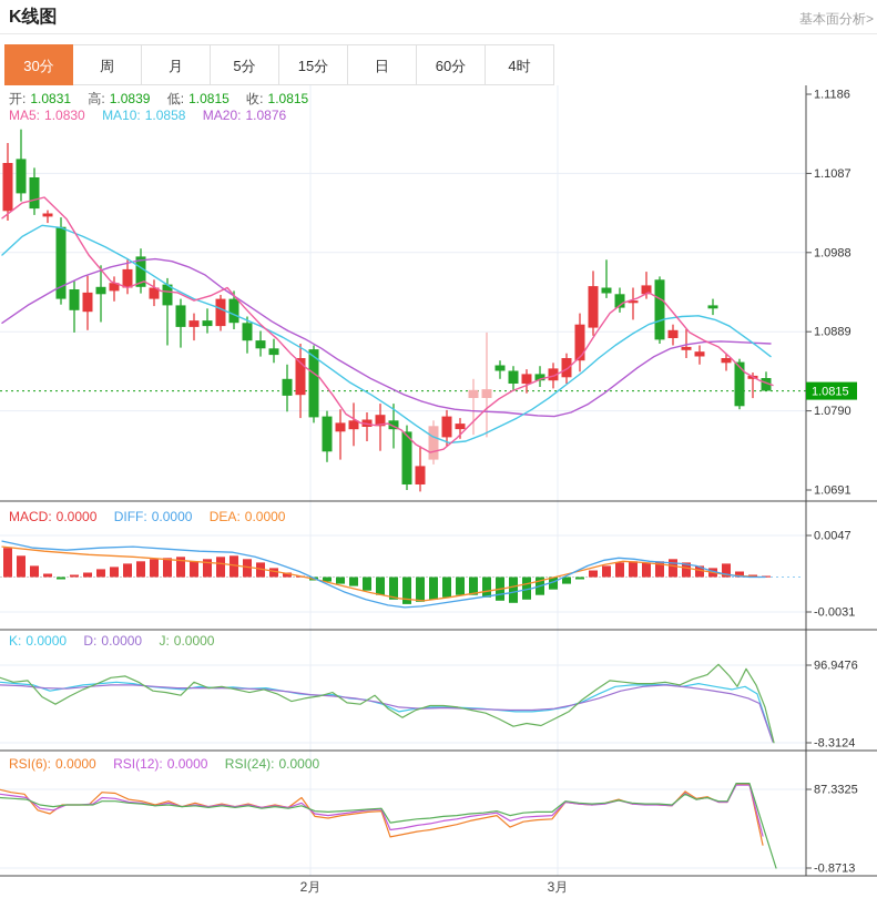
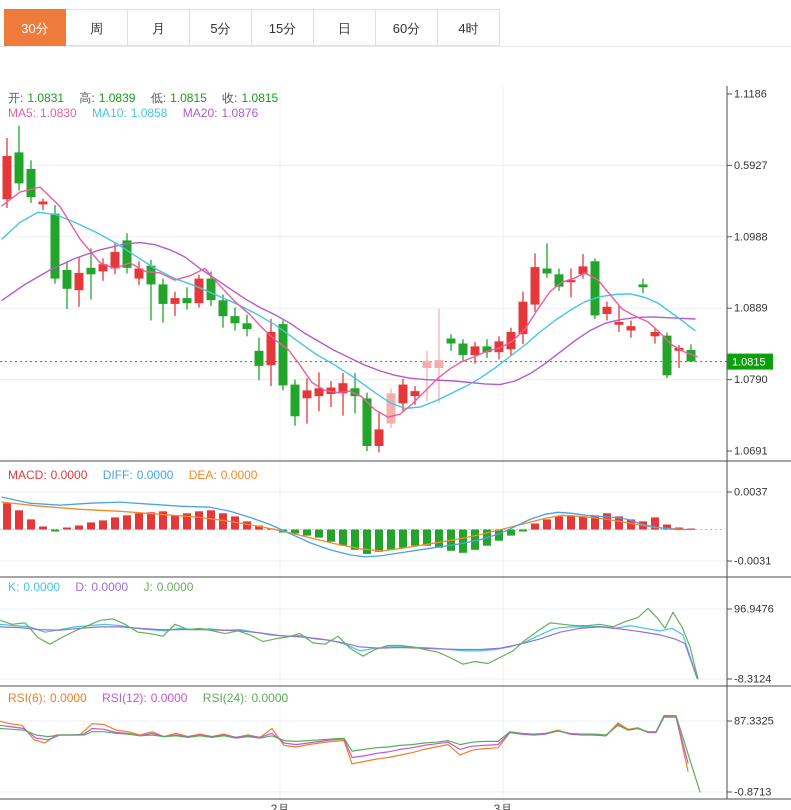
- K线图
- 基本面分析>
  30分
  周
  月
  5分
  15分
  日
  60分
  4时
  1.1186
- 1.1087
+ 0.5927
  1.0988
  1.0889
  1.0790
  1.0691
- 0.0047
+ 0.0037
  -0.0031
  96.9476
  -8.3124
  87.3325
  -0.8713
  1.0815
  2月
  3月
  开: 1.0831 高: 1.0839 低: 1.0815 收: 1.0815
  MA5: 1.0830 MA10: 1.0858 MA20: 1.0876
  MACD: 0.0000 DIFF: 0.0000 DEA: 0.0000
  K: 0.0000 D: 0.0000 J: 0.0000
  RSI(6): 0.0000 RSI(12): 0.0000 RSI(24): 0.0000
